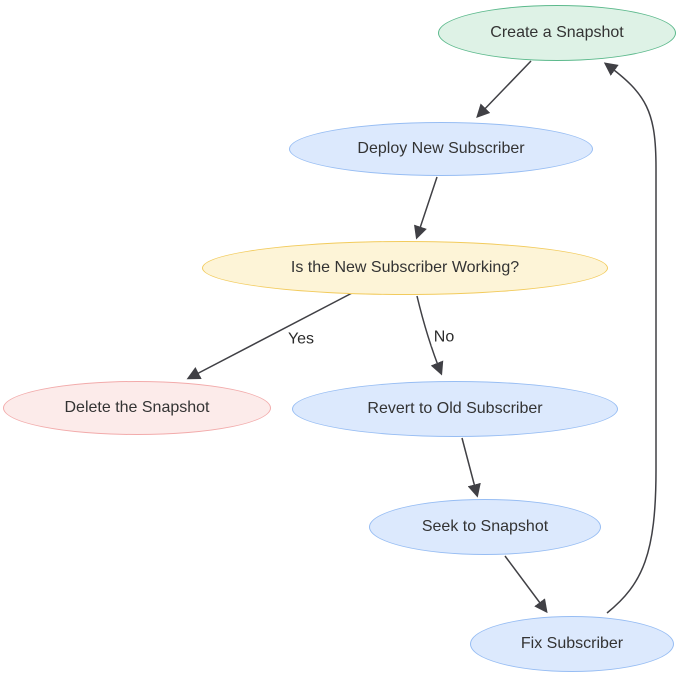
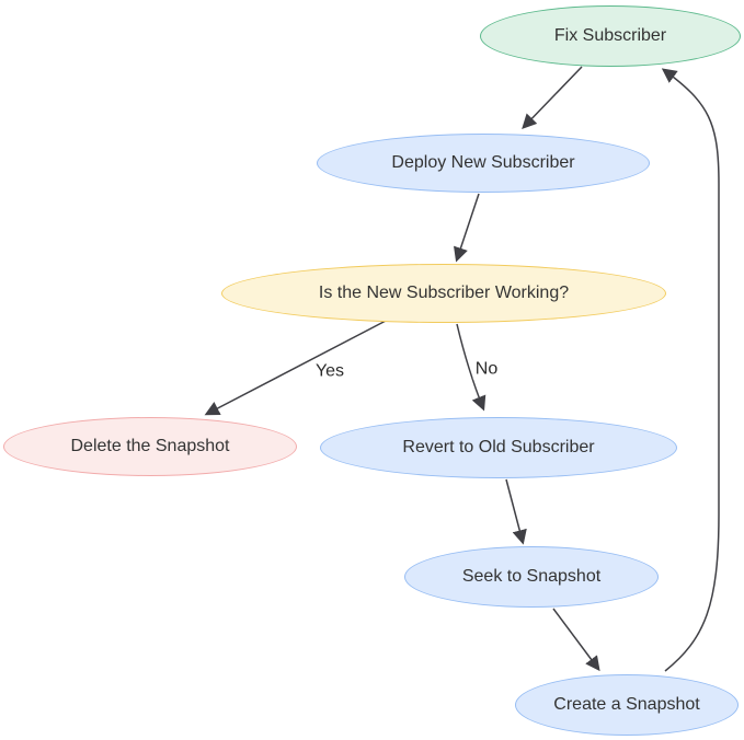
- Create a Snapshot
+ Fix Subscriber
  Deploy New Subscriber
  Is the New Subscriber Working?
  Delete the Snapshot
  Revert to Old Subscriber
  Seek to Snapshot
- Fix Subscriber
+ Create a Snapshot
  Yes
  No
